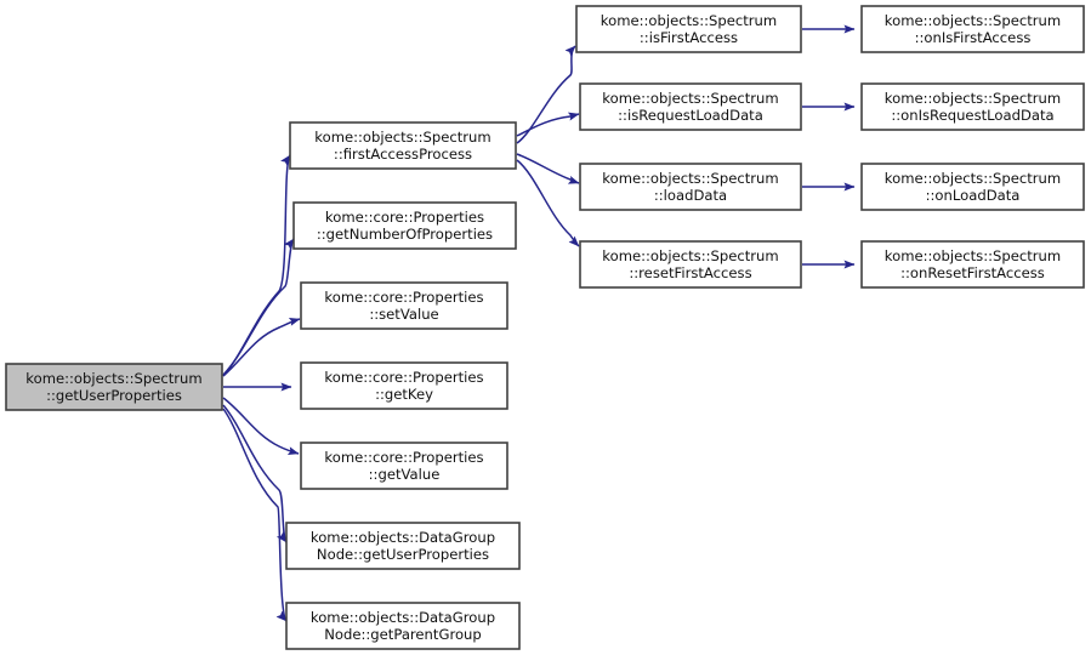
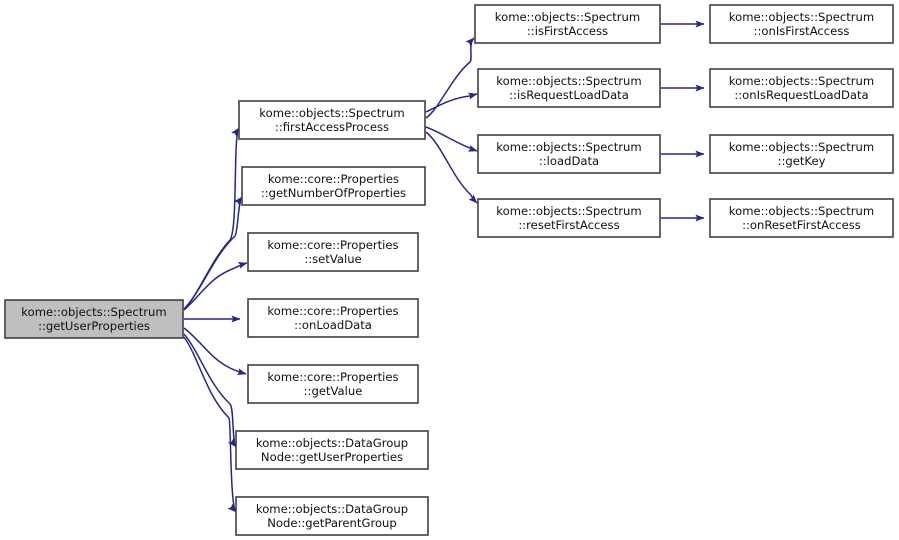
  kome::objects::Spectrum
  ::getUserProperties
  kome::objects::Spectrum
  ::firstAccessProcess
  kome::core::Properties
  ::getNumberOfProperties
  kome::core::Properties
  ::setValue
  kome::core::Properties
- ::getKey
+ ::onLoadData
  kome::core::Properties
  ::getValue
  kome::objects::DataGroup
  Node::getUserProperties
  kome::objects::DataGroup
  Node::getParentGroup
  kome::objects::Spectrum
  ::isFirstAccess
  kome::objects::Spectrum
  ::isRequestLoadData
  kome::objects::Spectrum
  ::loadData
  kome::objects::Spectrum
  ::resetFirstAccess
  kome::objects::Spectrum
  ::onIsFirstAccess
  kome::objects::Spectrum
  ::onIsRequestLoadData
  kome::objects::Spectrum
- ::onLoadData
+ ::getKey
  kome::objects::Spectrum
  ::onResetFirstAccess
